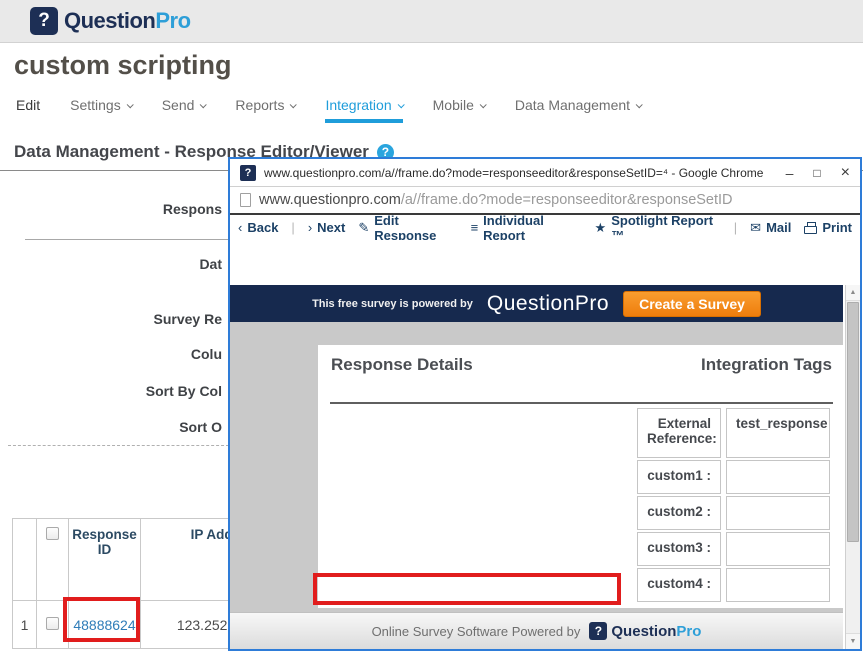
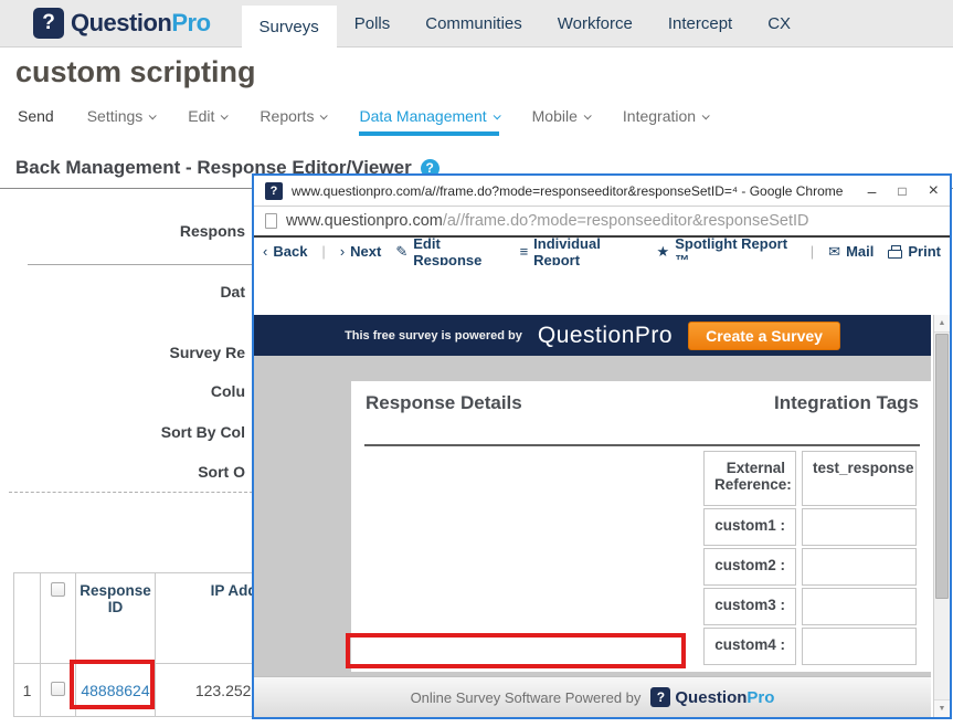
  ?
  QuestionPro
+ Surveys
+ Polls
+ Communities
+ Workforce
+ Intercept
+ CX
  custom scripting
- Edit
+ Send
  Settings
- Send
+ Edit
  Reports
- Integration
+ Data Management
  Mobile
- Data Management
+ Integration
- Data Management - Response Editor/Viewer
+ Back Management - Response Editor/Viewer
  ?
  Respons
  Dat
  Survey Re
  Colu
  Sort By Col
  Sort O
  		Response ID	IP Ad
  ?
  www.questionpro.com/a//frame.do?mode=responseeditor&responseSetID=⁴ - Google Chrome
  –
  □
  ×
  www.questionpro.com/a//frame.do?mode=responseeditor&responseSetID
  ‹
  Back
  |
  ›
  Next
  ✎
  Edit Response
  ≡
  Individual Report
  ★
  Spotlight Report ™
  |
  ✉
  Mail
  Print
  This free survey is powered by
  QuestionPro
  Create a Survey
  Response Details
  Integration Tags
  External Reference:
  test_response
  custom1 :
  custom2 :
  custom3 :
  custom4 :
  Online Survey Software Powered by
  ?
  QuestionPro
